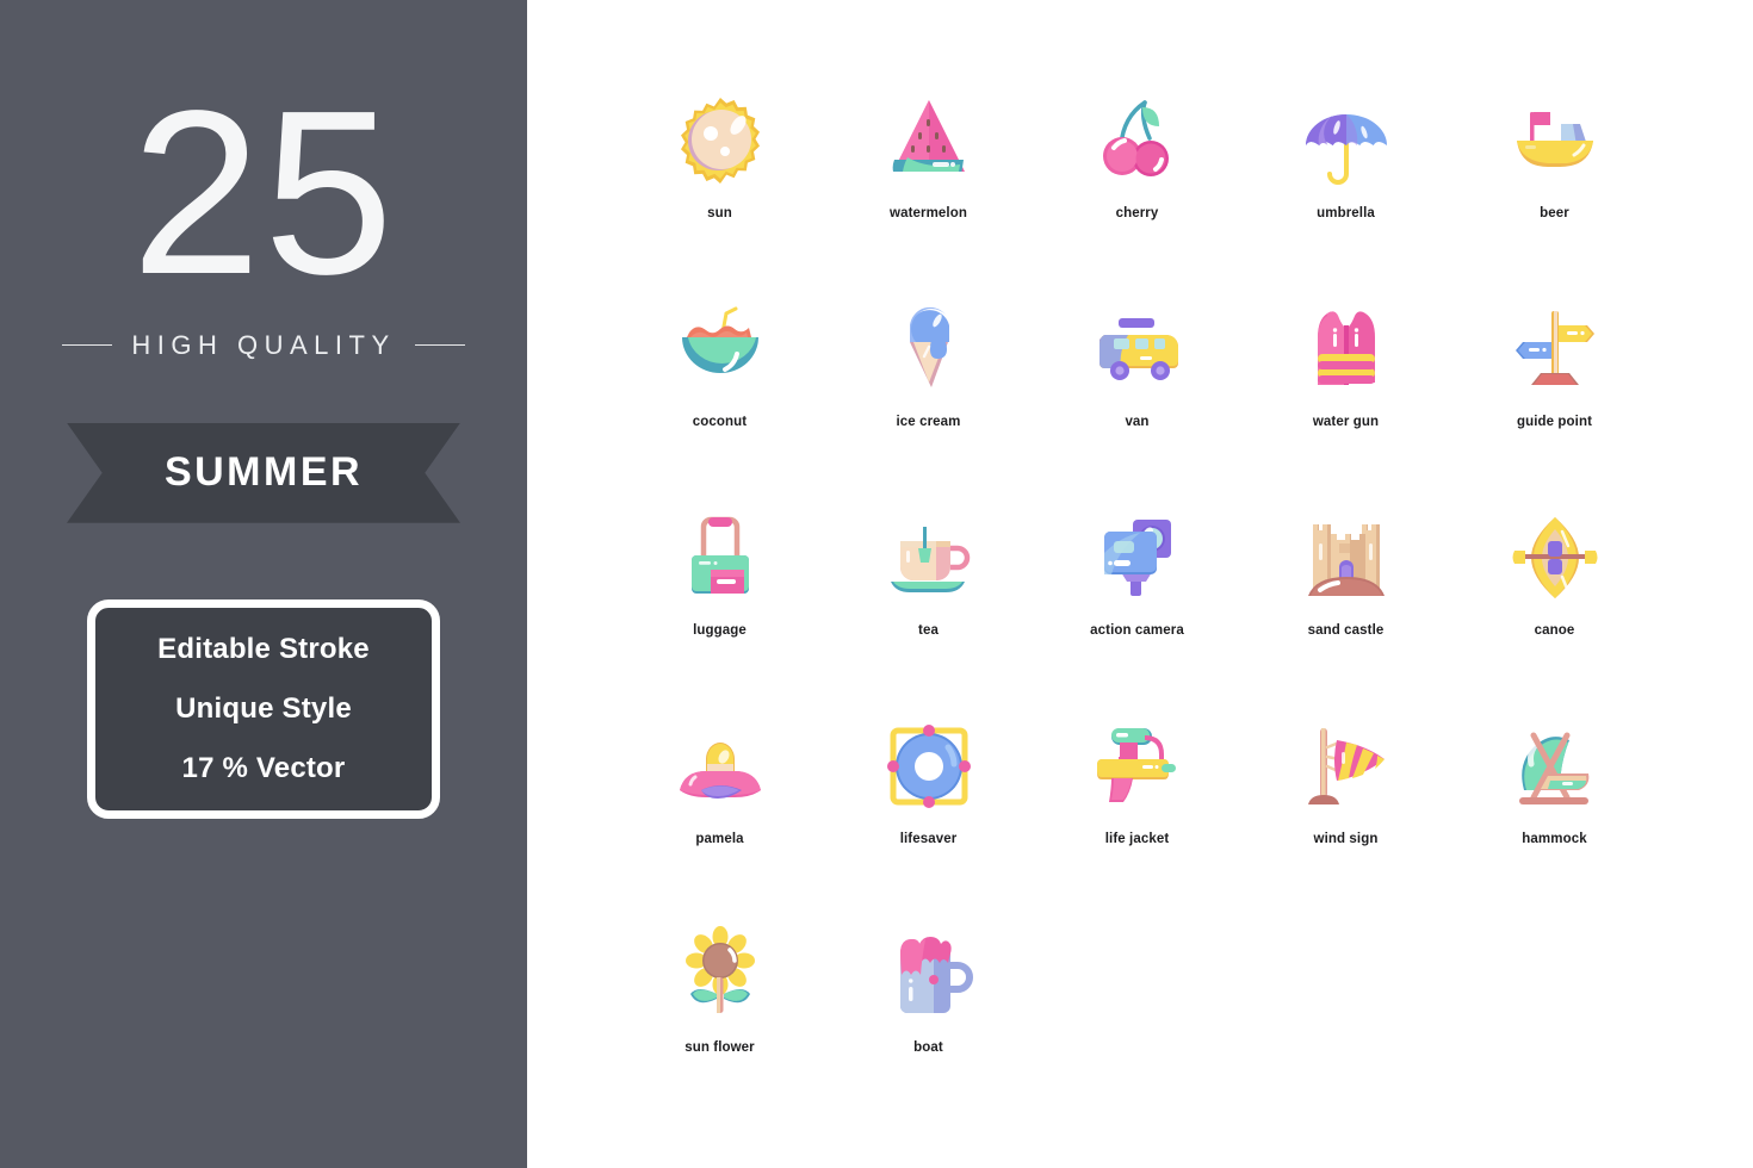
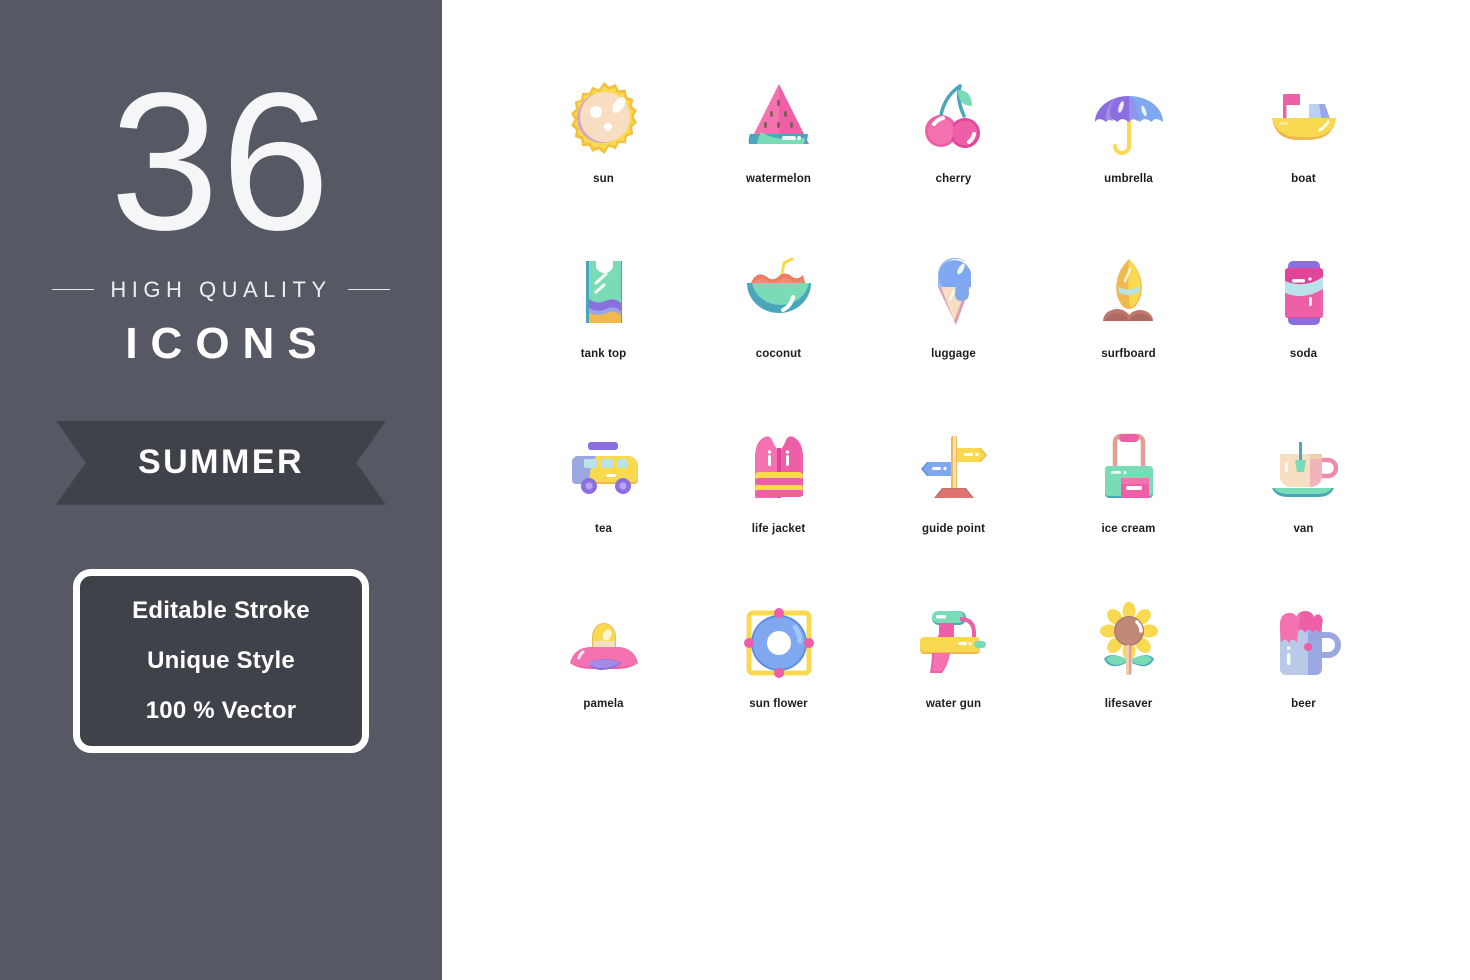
- 25
+ 36
  HIGH QUALITY
+ ICONS
  SUMMER
  Editable Stroke
  Unique Style
- 17 % Vector
+ 100 % Vector
  sun
  watermelon
  cherry
  umbrella
- beer
+ boat
+ tank top
  coconut
- ice cream
+ luggage
+ surfboard
+ soda
- van
+ tea
- water gun
+ life jacket
  guide point
- luggage
+ ice cream
- tea
+ van
- action camera
- sand castle
- canoe
  pamela
- lifesaver
+ sun flower
- life jacket
+ water gun
- wind sign
- hammock
- sun flower
+ lifesaver
- boat
+ beer
